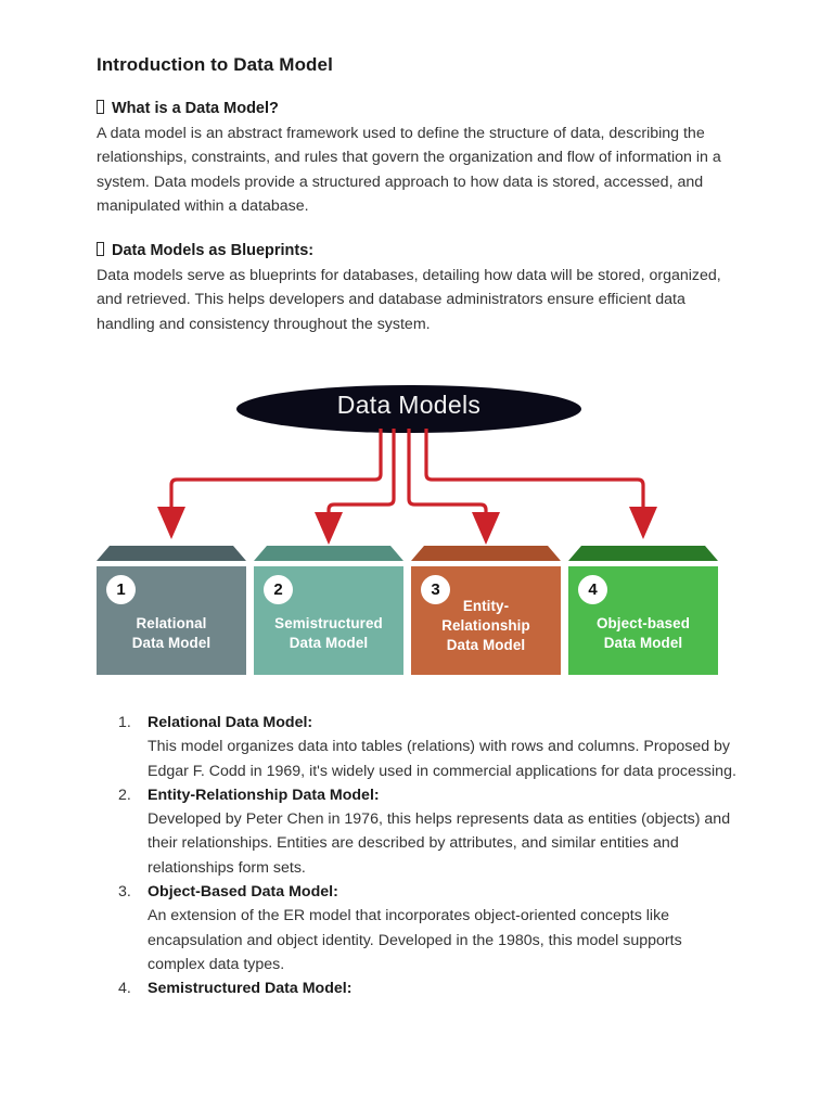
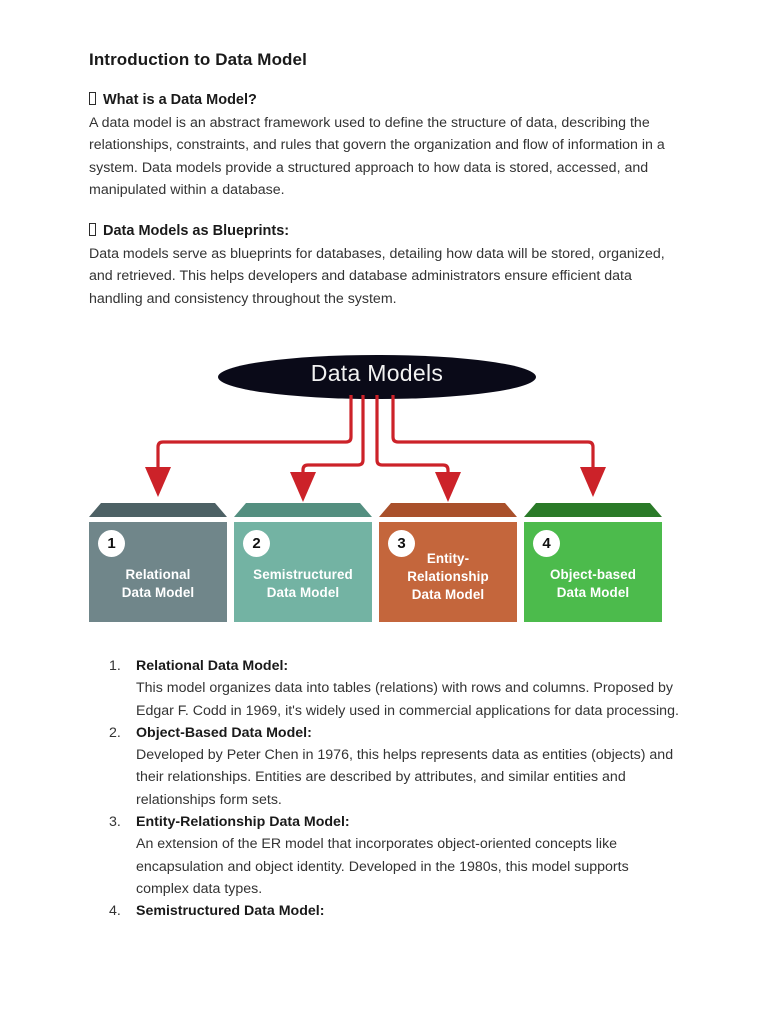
  Introduction to Data Model
  What is a Data Model?
  A data model is an abstract framework used to define the structure of data, describing the relationships, constraints, and rules that govern the organization and flow of information in a system. Data models provide a structured approach to how data is stored, accessed, and manipulated within a database.
  Data Models as Blueprints:
  Data models serve as blueprints for databases, detailing how data will be stored, organized, and retrieved. This helps developers and database administrators ensure efficient data handling and consistency throughout the system.
  Data Models
  1
  Relational
  Data Model
  2
  Semistructured
  Data Model
  3
  Entity-
  Relationship
  Data Model
  4
  Object-based
  Data Model
  1.
  Relational Data Model:
  This model organizes data into tables (relations) with rows and columns. Proposed by Edgar F. Codd in 1969, it's widely used in commercial applications for data processing.
  2.
- Entity-Relationship Data Model:
+ Object-Based Data Model:
  Developed by Peter Chen in 1976, this helps represents data as entities (objects) and their relationships. Entities are described by attributes, and similar entities and relationships form sets.
  3.
- Object-Based Data Model:
+ Entity-Relationship Data Model:
  An extension of the ER model that incorporates object-oriented concepts like encapsulation and object identity. Developed in the 1980s, this model supports complex data types.
  4.
  Semistructured Data Model:
